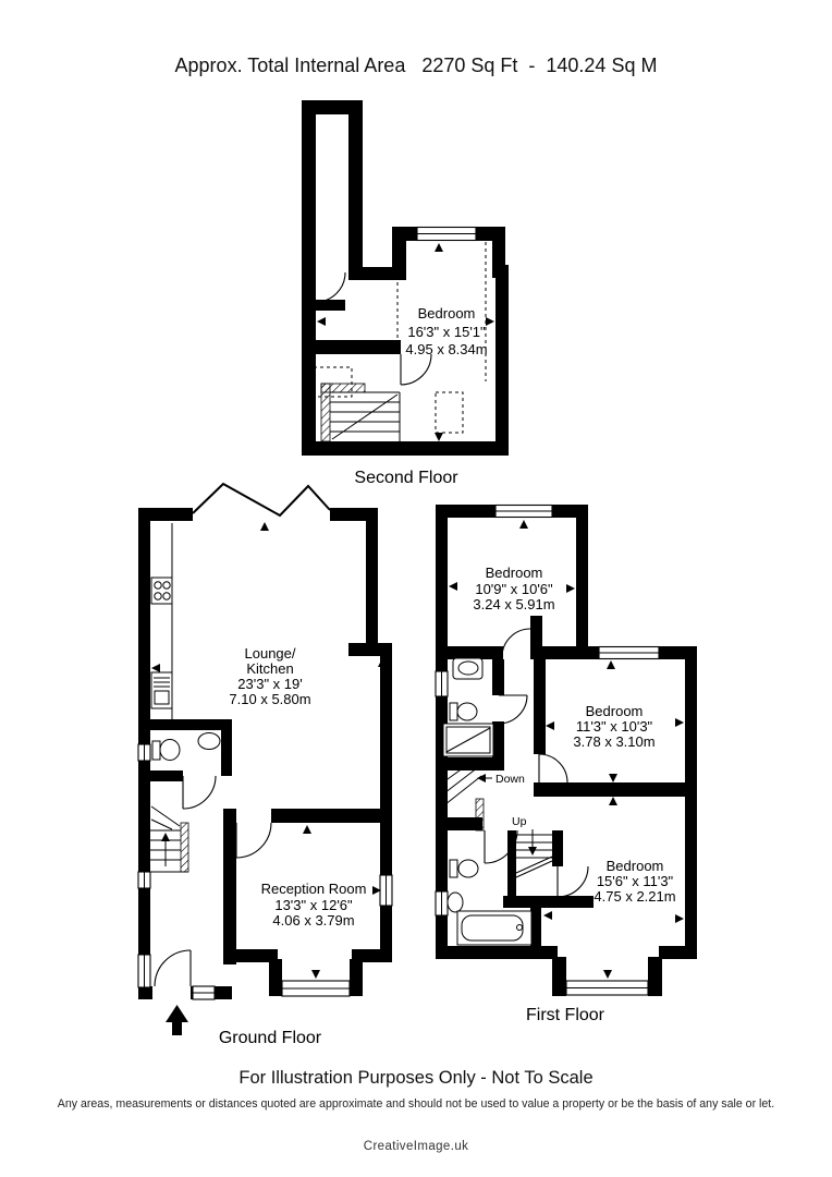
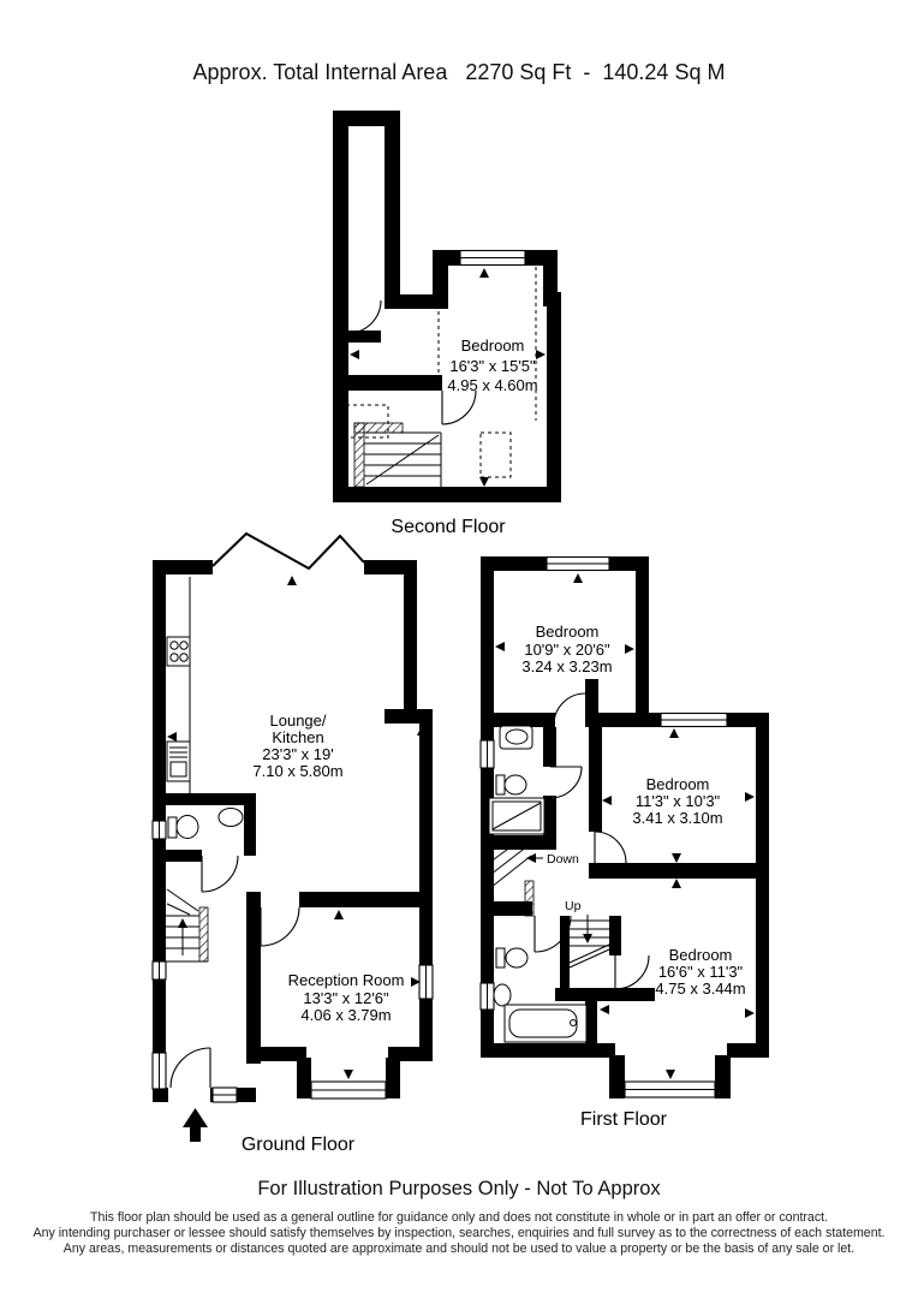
  Approx. Total Internal Area 2270 Sq Ft - 140.24 Sq M
  Bedroom
- 16'3" x 15'1"
+ 16'3" x 15'5"
- 4.95 x 8.34m
+ 4.95 x 4.60m
  Second Floor
  Lounge/
  Kitchen
  23'3" x 19'
  7.10 x 5.80m
  Reception Room
  13'3" x 12'6"
  4.06 x 3.79m
  Ground Floor
  Down
  Up
  Bedroom
- 10'9" x 10'6"
+ 10'9" x 20'6"
- 3.24 x 5.91m
+ 3.24 x 3.23m
  Bedroom
  11'3" x 10'3"
- 3.78 x 3.10m
+ 3.41 x 3.10m
  Bedroom
- 15'6" x 11'3"
+ 16'6" x 11'3"
- 4.75 x 2.21m
+ 4.75 x 3.44m
  First Floor
- For Illustration Purposes Only - Not To Scale
+ For Illustration Purposes Only - Not To Approx
+ This floor plan should be used as a general outline for guidance only and does not constitute in whole or in part an offer or contract.
+ Any intending purchaser or lessee should satisfy themselves by inspection, searches, enquiries and full survey as to the correctness of each statement.
  Any areas, measurements or distances quoted are approximate and should not be used to value a property or be the basis of any sale or let.
- CreativeImage.uk
